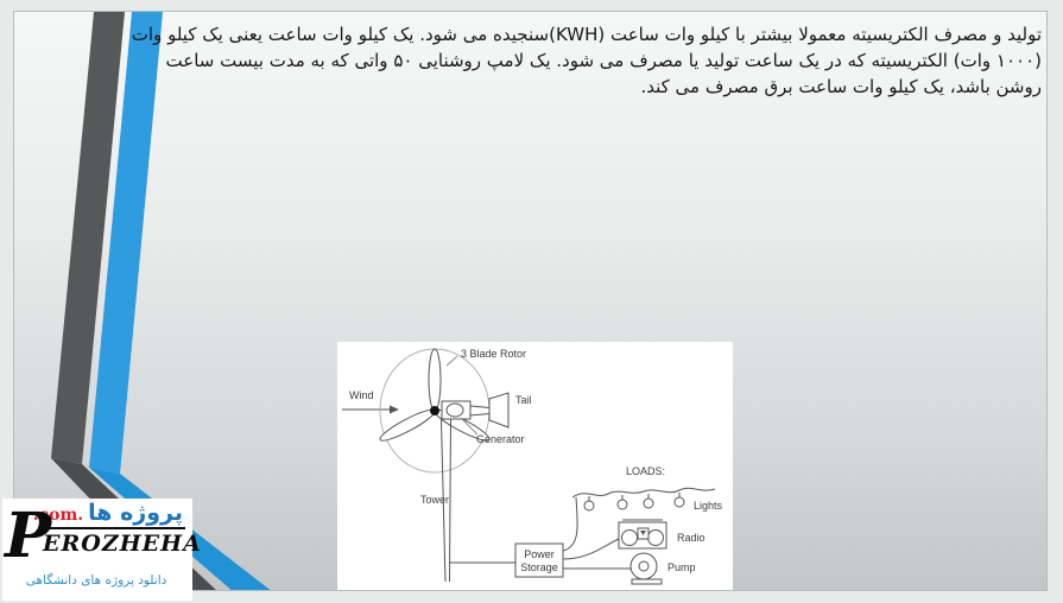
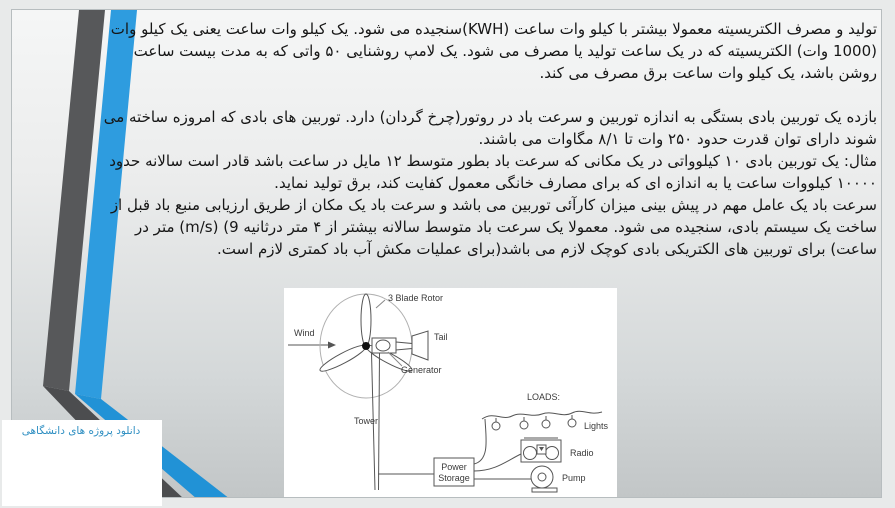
- تولید و مصرف الکتریسیته معمولا بیشتر با کیلو وات ساعت (KWH)سنجیده می شود. یک کیلو وات ساعت یعنی یک کیلو وات (۱۰۰۰ وات) الکتریسیته که در یک ساعت تولید یا مصرف می شود. یک لامپ روشنایی ۵۰ واتی که به مدت بیست ساعت روشن باشد، یک کیلو وات ساعت برق مصرف می کند.
+ تولید و مصرف الکتریسیته معمولا بیشتر با کیلو وات ساعت (KWH)سنجیده می شود. یک کیلو وات ساعت یعنی یک کیلو وات (1000 وات) الکتریسیته که در یک ساعت تولید یا مصرف می شود. یک لامپ روشنایی ۵۰ واتی که به مدت بیست ساعت روشن باشد، یک کیلو وات ساعت برق مصرف می کند.
+ بازده یک توربین بادی بستگی به اندازه توربین و سرعت باد در روتور(چرخ گردان) دارد. توربین های بادی که امروزه ساخته می شوند دارای توان قدرت حدود ۲۵۰ وات تا ۸/۱ مگاوات می باشند.
+ مثال: یک توربین بادی ۱۰ کیلوواتی در یک مکانی که سرعت باد بطور متوسط ۱۲ مایل در ساعت باشد قادر است سالانه حدود ۱۰۰۰۰ کیلووات ساعت یا به اندازه ای که برای مصارف خانگی معمول کفایت کند، برق تولید نماید.
+ سرعت باد یک عامل مهم در پیش بینی میزان کارآئی توربین می باشد و سرعت باد یک مکان از طریق ارزیابی منبع باد قبل از ساخت یک سیستم بادی، سنجیده می شود. معمولا یک سرعت باد متوسط سالانه بیشتر از ۴ متر درثانیه 9) (m/s) متر در ساعت) برای توربین های الکتریکی بادی کوچک لازم می باشد(برای عملیات مکش آب باد کمتری لازم است.
  Wind
  3 Blade Rotor
  Tail
  Generator
  Tower
  LOADS:
  Lights
  Radio
  Pump
  Power
  Storage
- پروژه ها
- .com.
- P
- EROZHEHA
  دانلود پروژه های دانشگاهی
